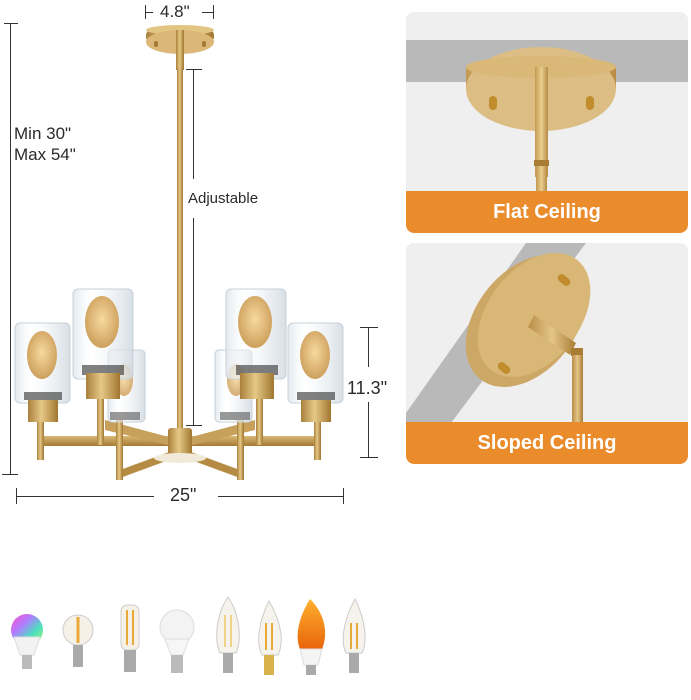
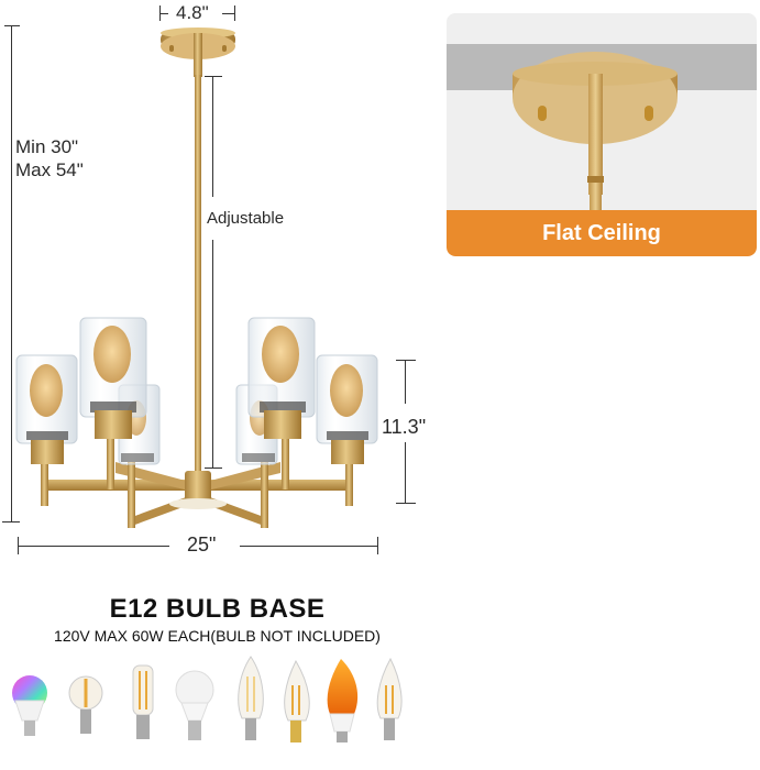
  4.8"
  Min 30"
  Max 54"
  Adjustable
  11.3"
  25"
+ E12 BULB BASE
+ 120V MAX 60W EACH(BULB NOT INCLUDED)
  Flat Ceiling
- Sloped Ceiling
